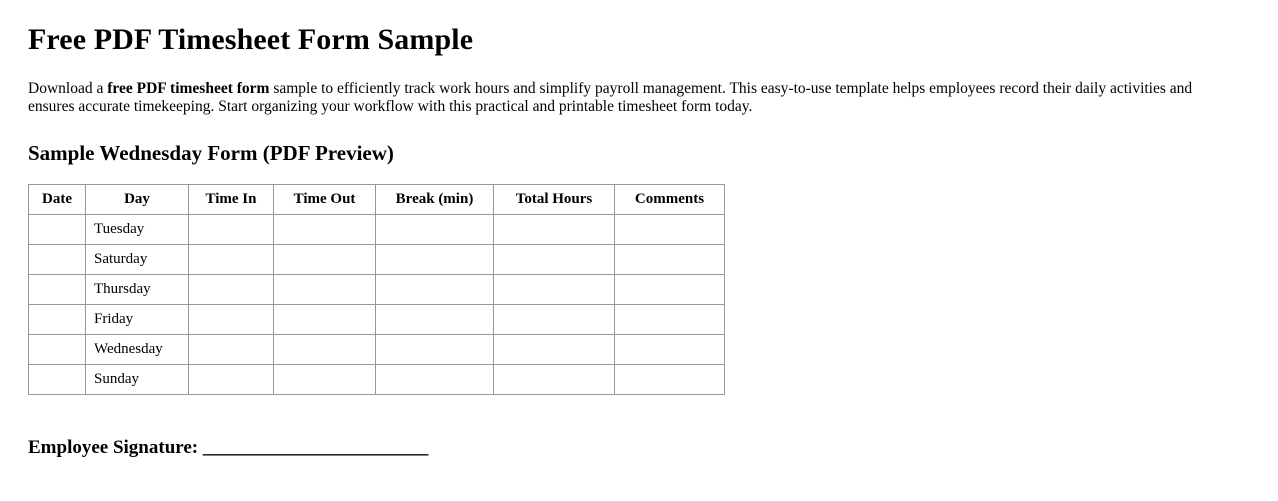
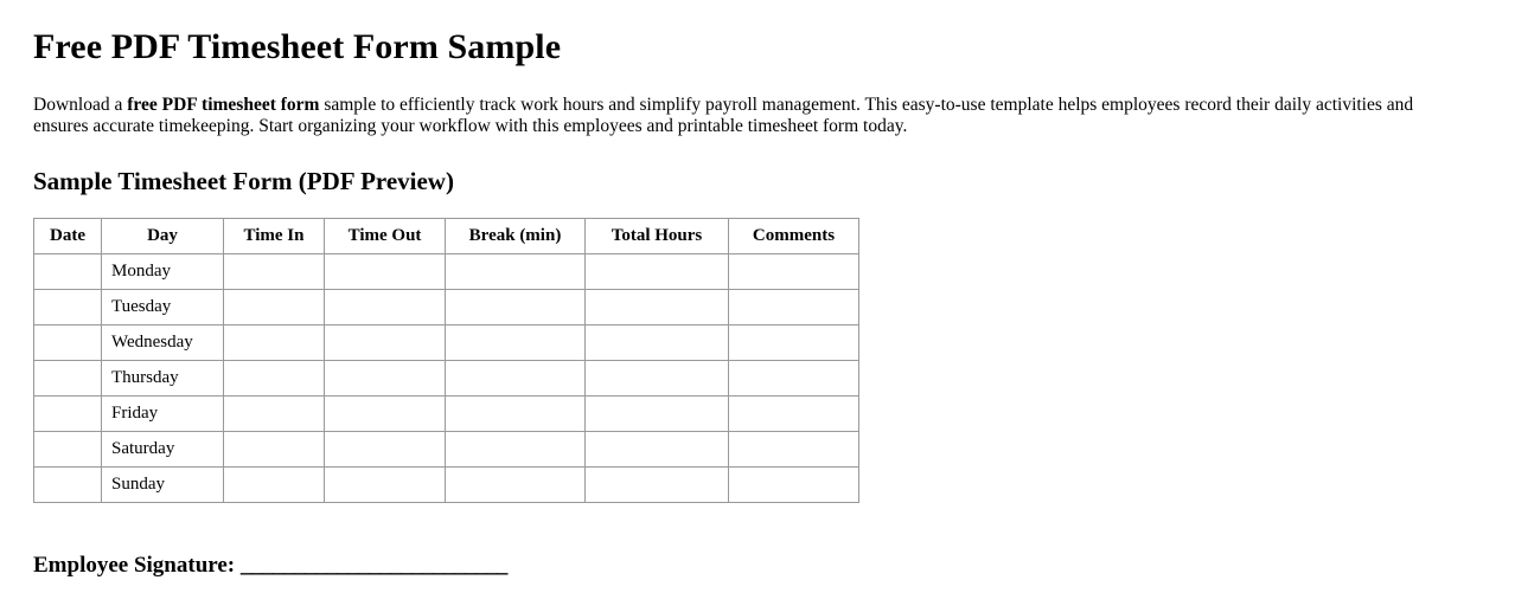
  Free PDF Timesheet Form Sample
- Download a free PDF timesheet form sample to efficiently track work hours and simplify payroll management. This easy-to-use template helps employees record their daily activities and ensures accurate timekeeping. Start organizing your workflow with this practical and printable timesheet form today.
+ Download a free PDF timesheet form sample to efficiently track work hours and simplify payroll management. This easy-to-use template helps employees record their daily activities and ensures accurate timekeeping. Start organizing your workflow with this employees and printable timesheet form today.
- Sample Wednesday Form (PDF Preview)
+ Sample Timesheet Form (PDF Preview)
  Date	Day	Time In	Time Out	Break (min)	Total Hours	Comments
+ 	Monday
  	Tuesday
- 	Saturday
+ 	Wednesday
  	Thursday
  	Friday
- 	Wednesday
+ 	Saturday
  	Sunday
  Employee Signature: _________________________
